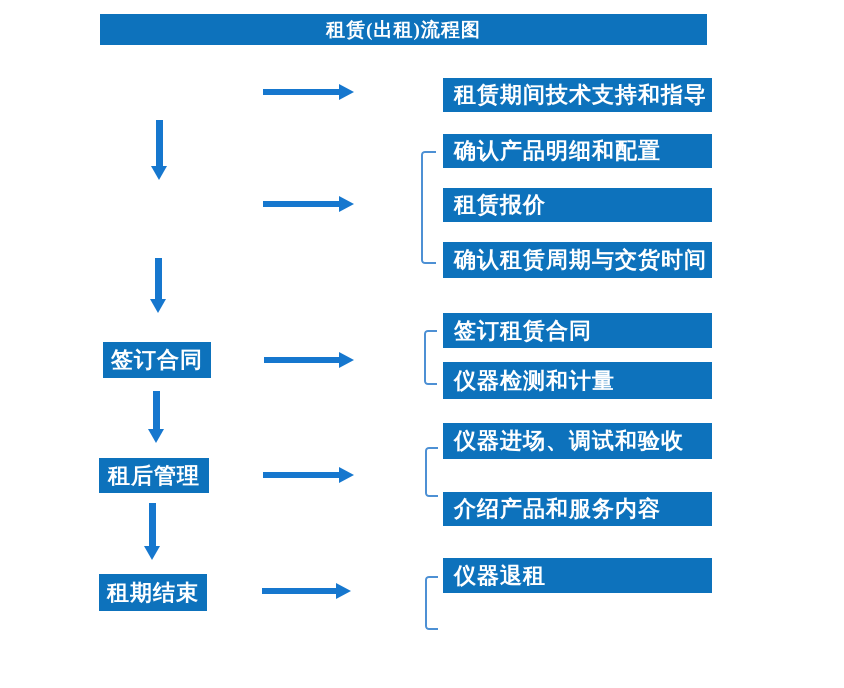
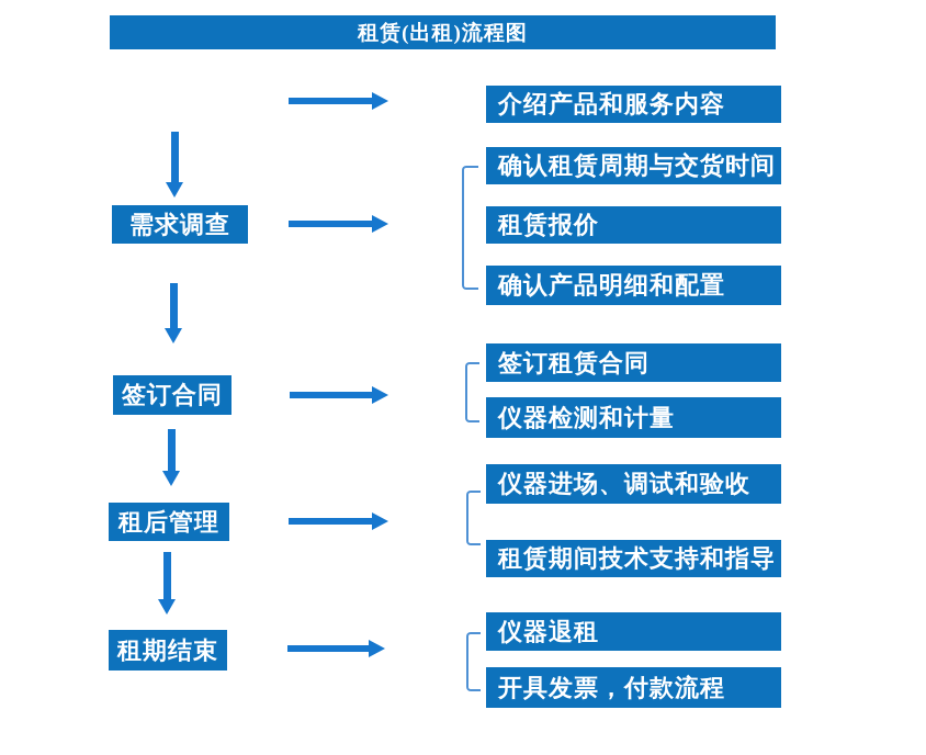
  租赁(出租)流程图
+ 需求调查
  签订合同
  租后管理
  租期结束
- 租赁期间技术支持和指导
+ 介绍产品和服务内容
- 确认产品明细和配置
+ 确认租赁周期与交货时间
  租赁报价
- 确认租赁周期与交货时间
+ 确认产品明细和配置
  签订租赁合同
  仪器检测和计量
  仪器进场、调试和验收
- 介绍产品和服务内容
+ 租赁期间技术支持和指导
  仪器退租
+ 开具发票，付款流程
